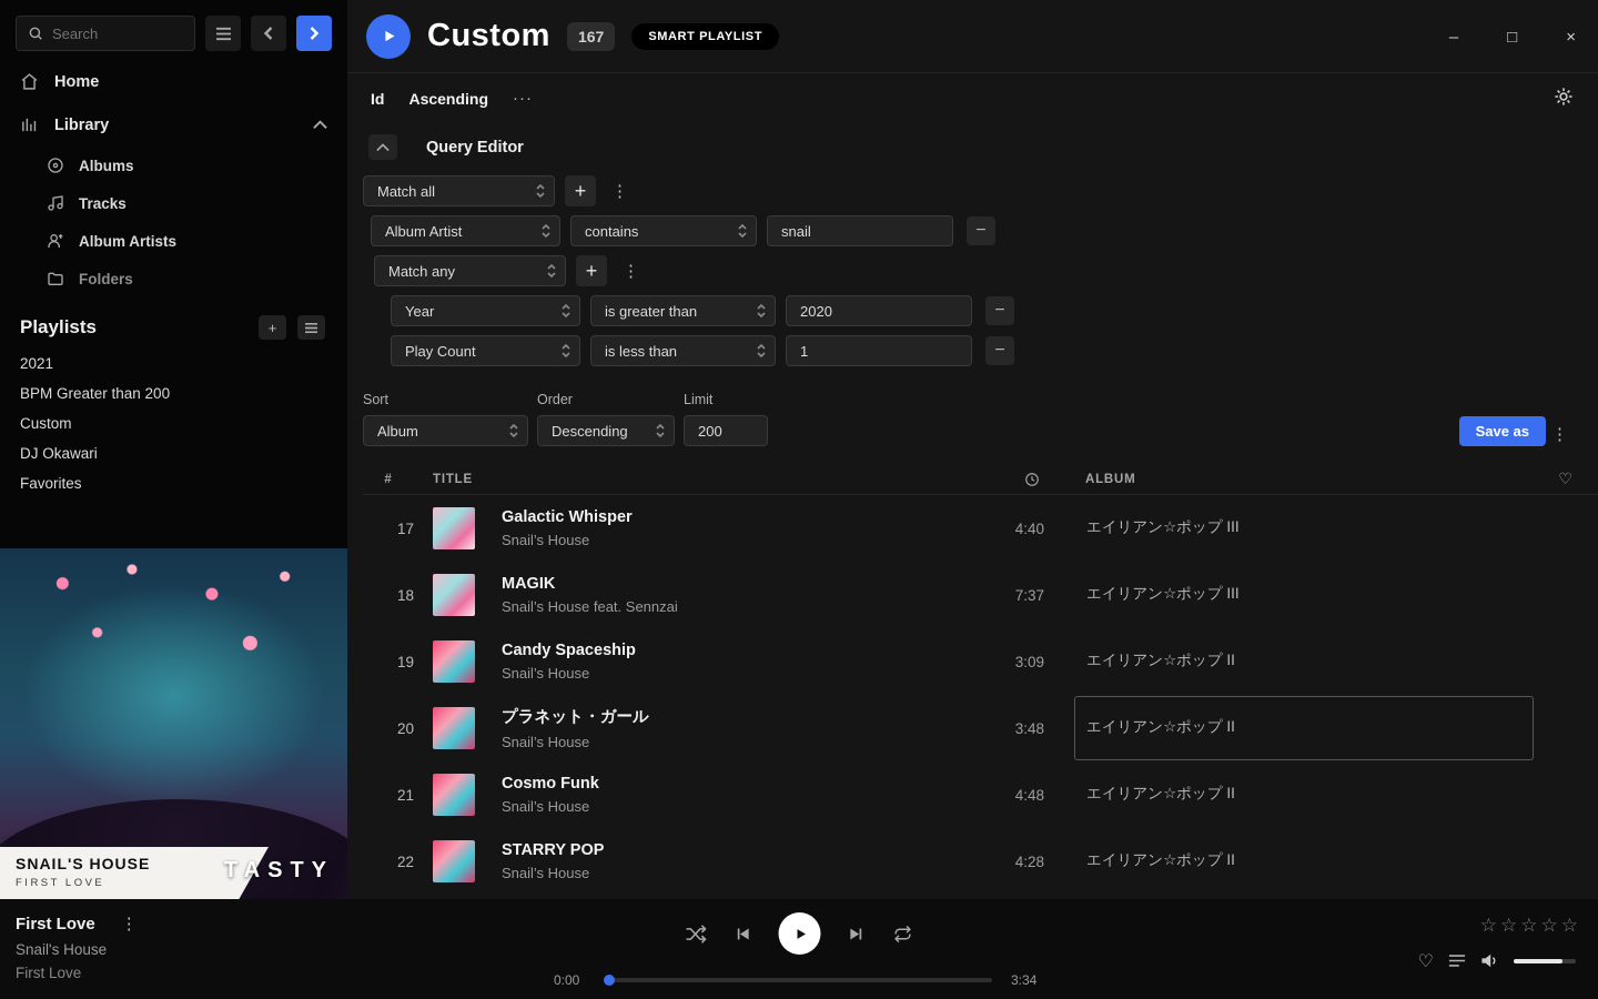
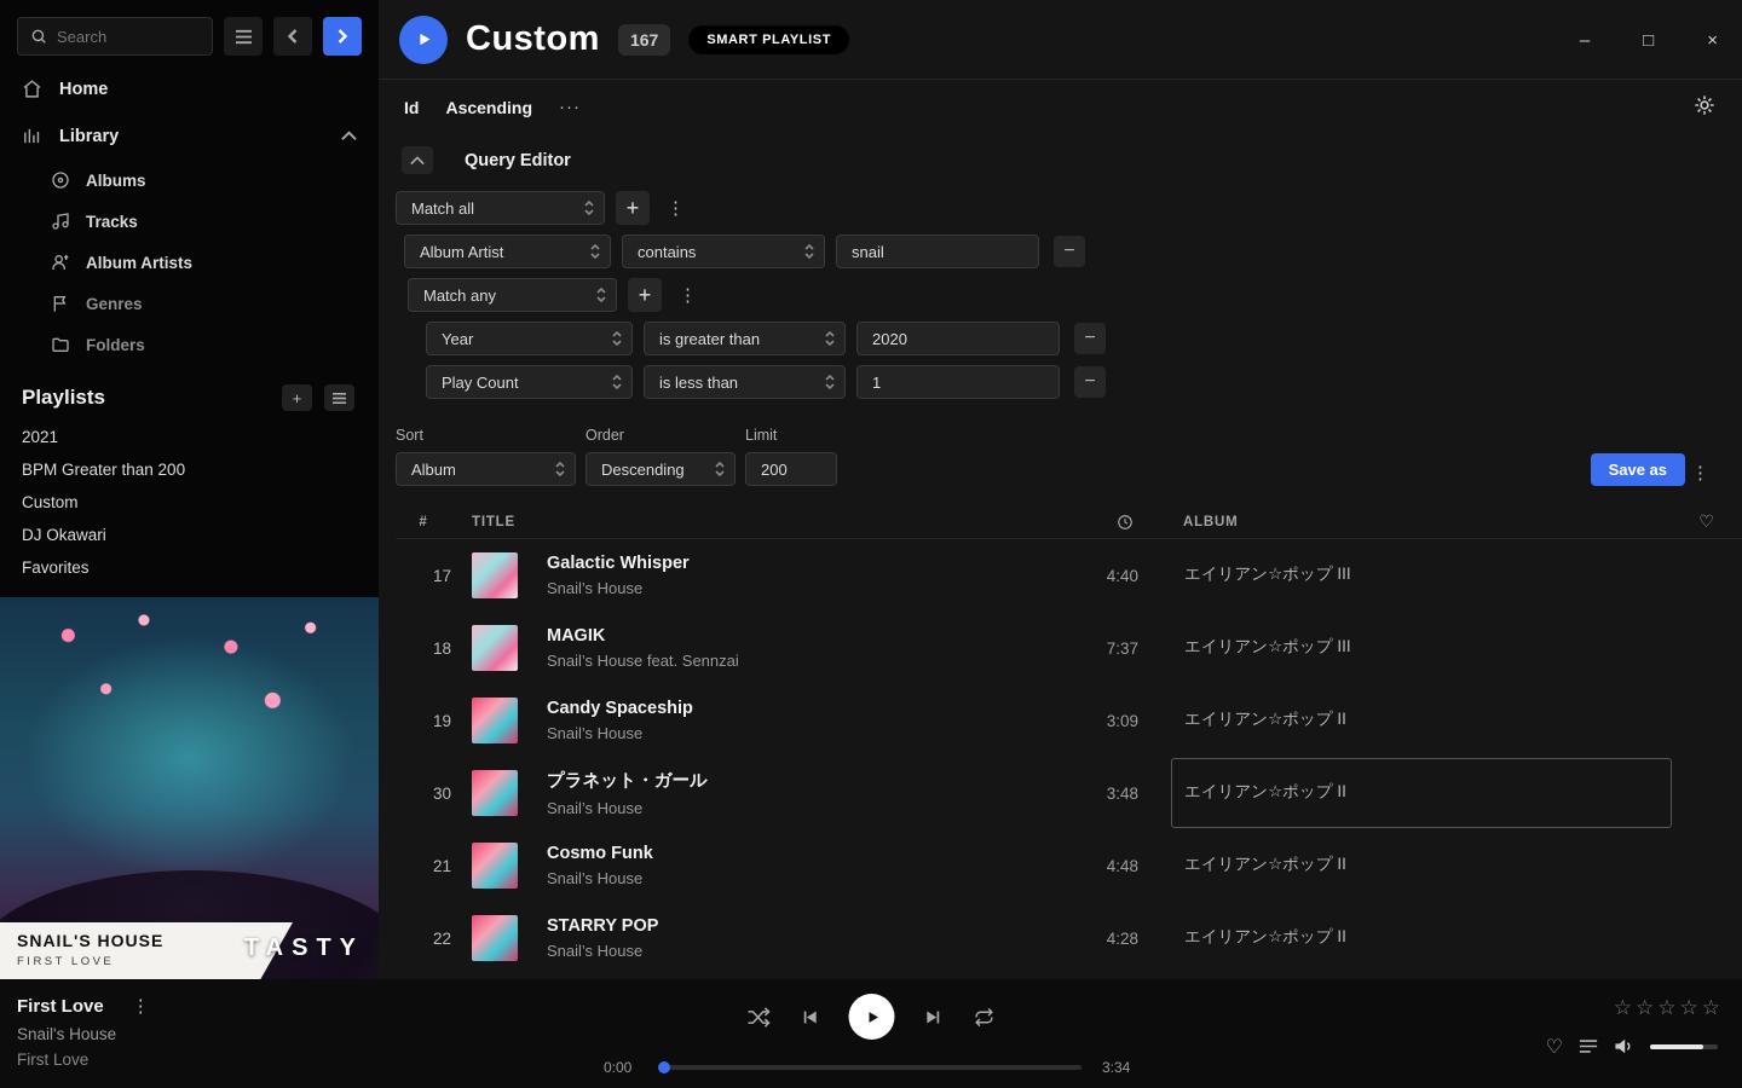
  Search
  Home
  Library
  Albums
  Tracks
  Album Artists
+ Genres
  Folders
  Playlists
  +
  2021
  BPM Greater than 200
  Custom
  DJ Okawari
  Favorites
  SNAIL'S HOUSE
  FIRST LOVE
  TASTY
  Custom
  167
  SMART PLAYLIST
  –
  □
  ×
  Id
  Ascending
  ···
  Query Editor
  Match all
  +
  ⋮
  Album Artist
  contains
  snail
  −
  Match any
  +
  ⋮
  Year
  is greater than
  2020
  −
  Play Count
  is less than
  1
  −
  Sort
  Album
  Order
  Descending
  Limit
  200
  Save as
  ⋮
  #
  TITLE
  ALBUM
  ♡
  17
  Galactic Whisper
  Snail’s House
  4:40
  エイリアン☆ポップ III
  18
  MAGIK
  Snail’s House feat. Sennzai
  7:37
  エイリアン☆ポップ III
  19
  Candy Spaceship
  Snail’s House
  3:09
  エイリアン☆ポップ II
- 20
+ 30
  プラネット・ガール
  Snail’s House
  3:48
  エイリアン☆ポップ II
  21
  Cosmo Funk
  Snail’s House
  4:48
  エイリアン☆ポップ II
  22
  STARRY POP
  Snail’s House
  4:28
  エイリアン☆ポップ II
  First Love
  ⋮
  Snail's House
  First Love
  0:00
  3:34
  ☆☆☆☆☆
  ♡
